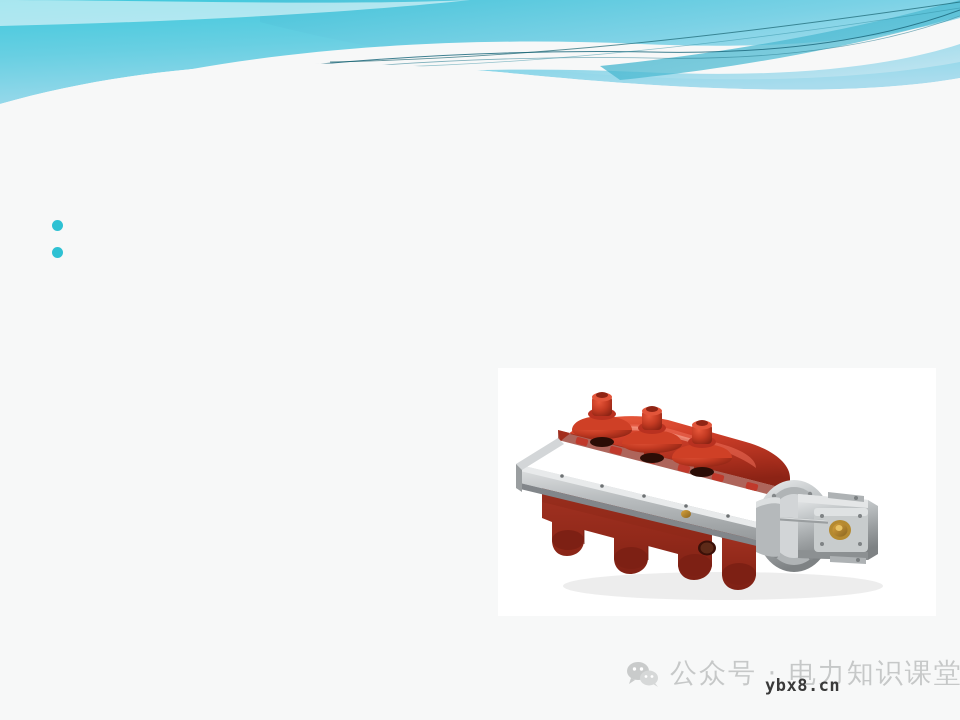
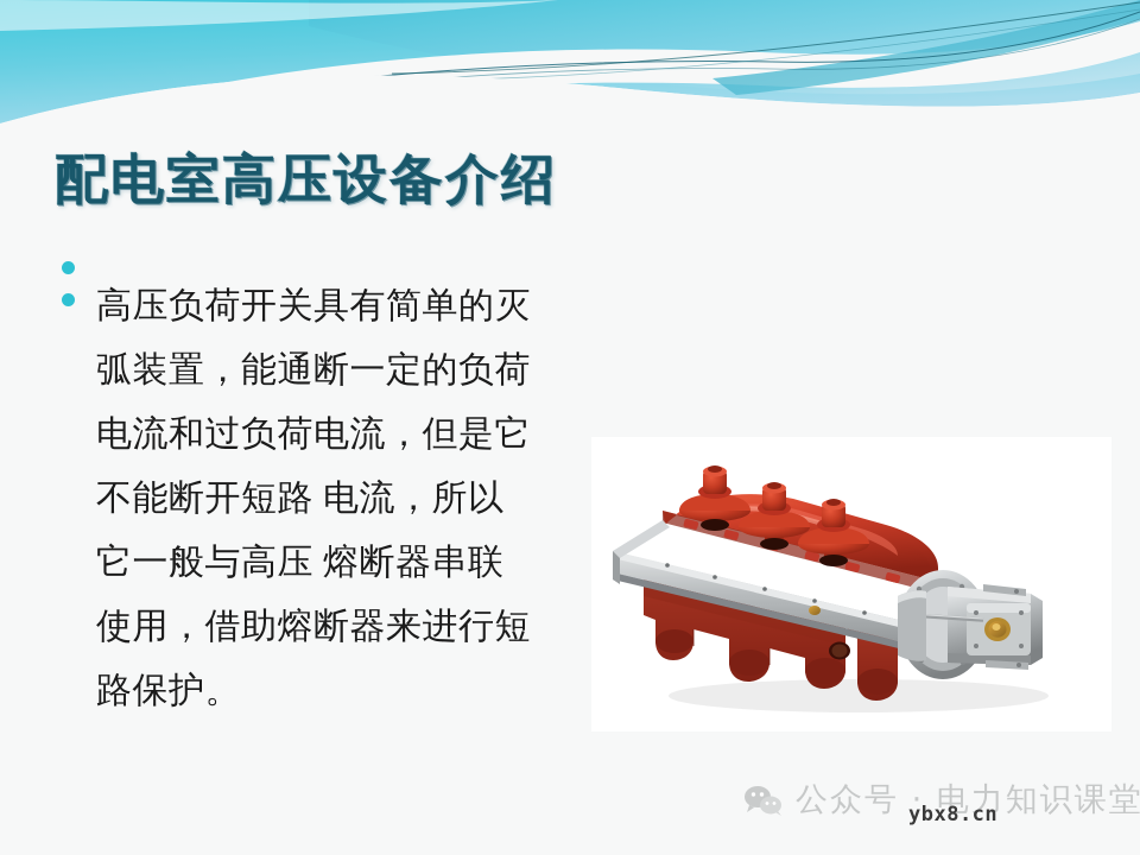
+ 配电室高压设备介绍
+ 高压负荷开关具有简单的灭弧装置，能通断一定的负荷电流和过负荷电流，但是它不能断开短路 电流，所以它一般与高压 熔断器串联使用，借助熔断器来进行短路保护。
  公众号 · 电力知识课堂
  ybx8.cn
